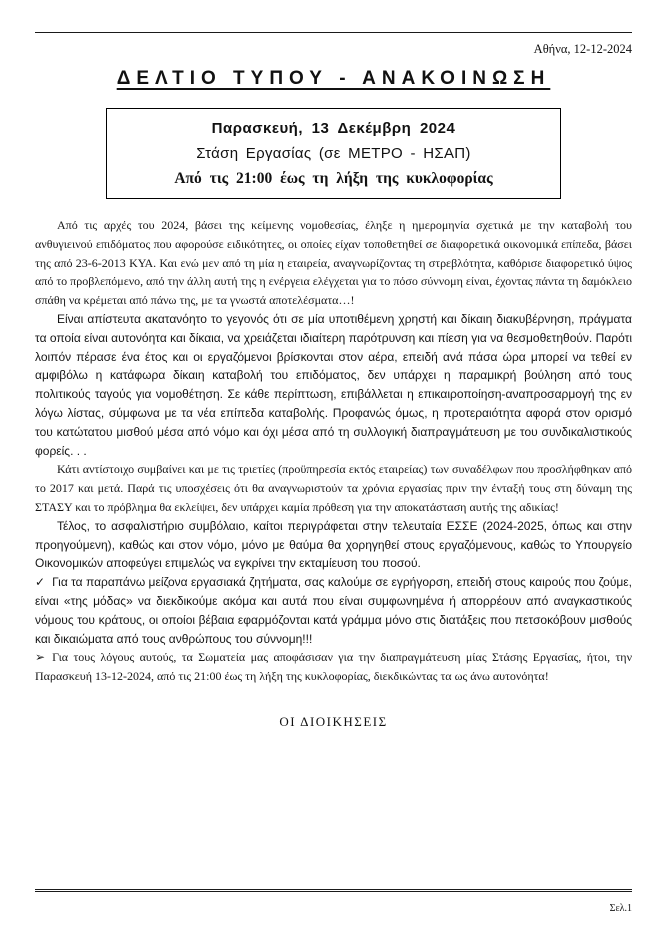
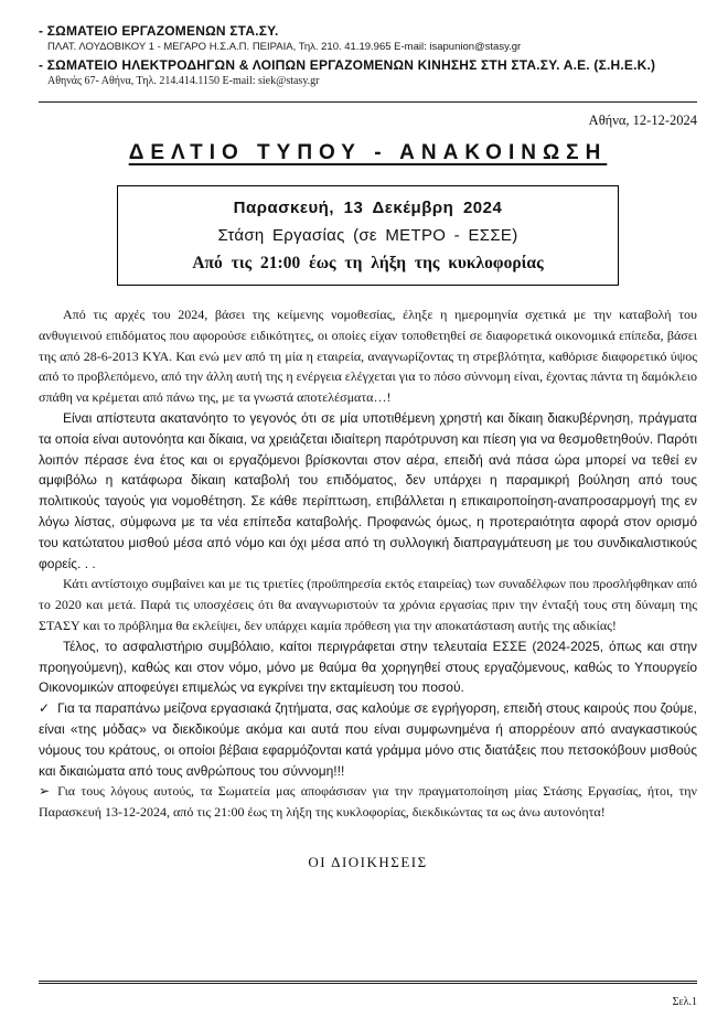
+ - ΣΩΜΑΤΕΙΟ ΕΡΓΑΖΟΜΕΝΩΝ ΣΤΑ.ΣΥ.
+ ΠΛΑΤ. ΛΟΥΔΟΒΙΚΟΥ 1 - ΜΕΓΑΡΟ Η.Σ.Α.Π. ΠΕΙΡΑΙΑ, Τηλ. 210. 41.19.965 E-mail: isapunion@stasy.gr
+ - ΣΩΜΑΤΕΙΟ ΗΛΕΚΤΡΟΔΗΓΩΝ & ΛΟΙΠΩΝ ΕΡΓΑΖΟΜΕΝΩΝ ΚΙΝΗΣΗΣ ΣΤΗ ΣΤΑ.ΣΥ. Α.Ε. (Σ.Η.Ε.Κ.)
+ Αθηνάς 67- Αθήνα, Τηλ. 214.414.1150 E-mail: siek@stasy.gr
  Αθήνα, 12-12-2024
  ΔΕΛΤΙΟ ΤΥΠΟΥ - ΑΝΑΚΟΙΝΩΣΗ
  Παρασκευή, 13 Δεκέμβρη 2024
- Στάση Εργασίας (σε ΜΕΤΡΟ - ΗΣΑΠ)
+ Στάση Εργασίας (σε ΜΕΤΡΟ - ΕΣΣΕ)
  Από τις 21:00 έως τη λήξη της κυκλοφορίας
- Από τις αρχές του 2024, βάσει της κείμενης νομοθεσίας, έληξε η ημερομηνία σχετικά με την καταβολή του ανθυγιεινού επιδόματος που αφορούσε ειδικότητες, οι οποίες είχαν τοποθετηθεί σε διαφορετικά οικονομικά επίπεδα, βάσει της από 23-6-2013 ΚΥΑ. Και ενώ μεν από τη μία η εταιρεία, αναγνωρίζοντας τη στρεβλότητα, καθόρισε διαφορετικό ύψος από το προβλεπόμενο, από την άλλη αυτή της η ενέργεια ελέγχεται για το πόσο σύννομη είναι, έχοντας πάντα τη δαμόκλειο σπάθη να κρέμεται από πάνω της, με τα γνωστά αποτελέσματα…!
+ Από τις αρχές του 2024, βάσει της κείμενης νομοθεσίας, έληξε η ημερομηνία σχετικά με την καταβολή του ανθυγιεινού επιδόματος που αφορούσε ειδικότητες, οι οποίες είχαν τοποθετηθεί σε διαφορετικά οικονομικά επίπεδα, βάσει της από 28-6-2013 ΚΥΑ. Και ενώ μεν από τη μία η εταιρεία, αναγνωρίζοντας τη στρεβλότητα, καθόρισε διαφορετικό ύψος από το προβλεπόμενο, από την άλλη αυτή της η ενέργεια ελέγχεται για το πόσο σύννομη είναι, έχοντας πάντα τη δαμόκλειο σπάθη να κρέμεται από πάνω της, με τα γνωστά αποτελέσματα…!
  Είναι απίστευτα ακατανόητο το γεγονός ότι σε μία υποτιθέμενη χρηστή και δίκαιη διακυβέρνηση, πράγματα τα οποία είναι αυτονόητα και δίκαια, να χρειάζεται ιδιαίτερη παρότρυνση και πίεση για να θεσμοθετηθούν. Παρότι λοιπόν πέρασε ένα έτος και οι εργαζόμενοι βρίσκονται στον αέρα, επειδή ανά πάσα ώρα μπορεί να τεθεί εν αμφιβόλω η κατάφωρα δίκαιη καταβολή του επιδόματος, δεν υπάρχει η παραμικρή βούληση από τους πολιτικούς ταγούς για νομοθέτηση. Σε κάθε περίπτωση, επιβάλλεται η επικαιροποίηση-αναπροσαρμογή της εν λόγω λίστας, σύμφωνα με τα νέα επίπεδα καταβολής. Προφανώς όμως, η προτεραιότητα αφορά στον ορισμό του κατώτατου μισθού μέσα από νόμο και όχι μέσα από τη συλλογική διαπραγμάτευση με του συνδικαλιστικούς φορείς. . .
- Κάτι αντίστοιχο συμβαίνει και με τις τριετίες (προϋπηρεσία εκτός εταιρείας) των συναδέλφων που προσλήφθηκαν από το 2017 και μετά. Παρά τις υποσχέσεις ότι θα αναγνωριστούν τα χρόνια εργασίας πριν την ένταξή τους στη δύναμη της ΣΤΑΣΥ και το πρόβλημα θα εκλείψει, δεν υπάρχει καμία πρόθεση για την αποκατάσταση αυτής της αδικίας!
+ Κάτι αντίστοιχο συμβαίνει και με τις τριετίες (προϋπηρεσία εκτός εταιρείας) των συναδέλφων που προσλήφθηκαν από το 2020 και μετά. Παρά τις υποσχέσεις ότι θα αναγνωριστούν τα χρόνια εργασίας πριν την ένταξή τους στη δύναμη της ΣΤΑΣΥ και το πρόβλημα θα εκλείψει, δεν υπάρχει καμία πρόθεση για την αποκατάσταση αυτής της αδικίας!
  Τέλος, το ασφαλιστήριο συμβόλαιο, καίτοι περιγράφεται στην τελευταία ΕΣΣΕ (2024-2025, όπως και στην προηγούμενη), καθώς και στον νόμο, μόνο με θαύμα θα χορηγηθεί στους εργαζόμενους, καθώς το Υπουργείο Οικονομικών αποφεύγει επιμελώς να εγκρίνει την εκταμίευση του ποσού.
  ✓ Για τα παραπάνω μείζονα εργασιακά ζητήματα, σας καλούμε σε εγρήγορση, επειδή στους καιρούς που ζούμε, είναι «της μόδας» να διεκδικούμε ακόμα και αυτά που είναι συμφωνημένα ή απορρέουν από αναγκαστικούς νόμους του κράτους, οι οποίοι βέβαια εφαρμόζονται κατά γράμμα μόνο στις διατάξεις που πετσοκόβουν μισθούς και δικαιώματα από τους ανθρώπους του σύννομη!!!
- ➢ Για τους λόγους αυτούς, τα Σωματεία μας αποφάσισαν για την διαπραγμάτευση μίας Στάσης Εργασίας, ήτοι, την Παρασκευή 13-12-2024, από τις 21:00 έως τη λήξη της κυκλοφορίας, διεκδικώντας τα ως άνω αυτονόητα!
+ ➢ Για τους λόγους αυτούς, τα Σωματεία μας αποφάσισαν για την πραγματοποίηση μίας Στάσης Εργασίας, ήτοι, την Παρασκευή 13-12-2024, από τις 21:00 έως τη λήξη της κυκλοφορίας, διεκδικώντας τα ως άνω αυτονόητα!
  ΟΙ ΔΙΟΙΚΗΣΕΙΣ
  Σελ.1
